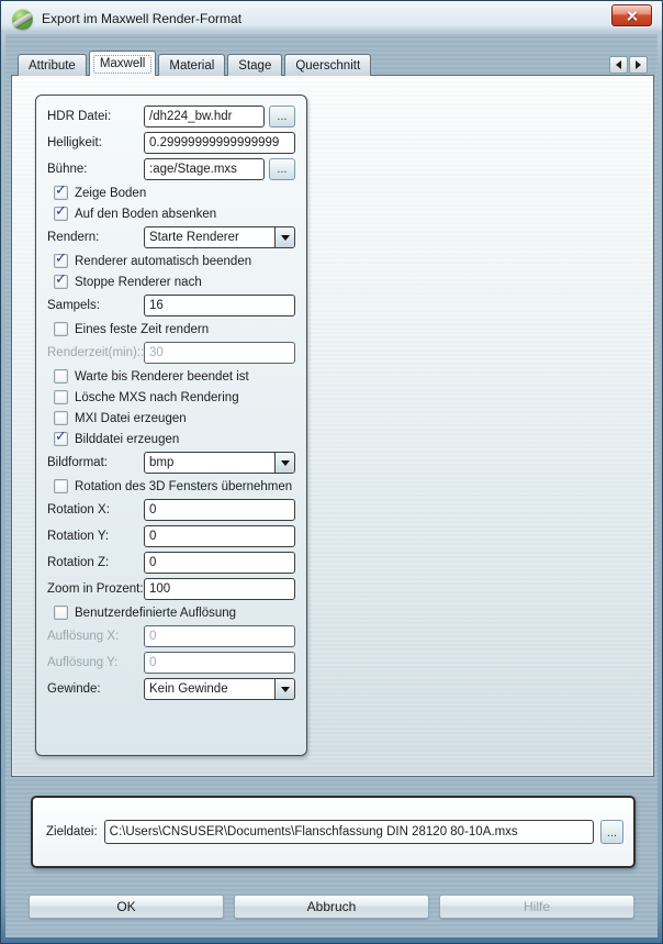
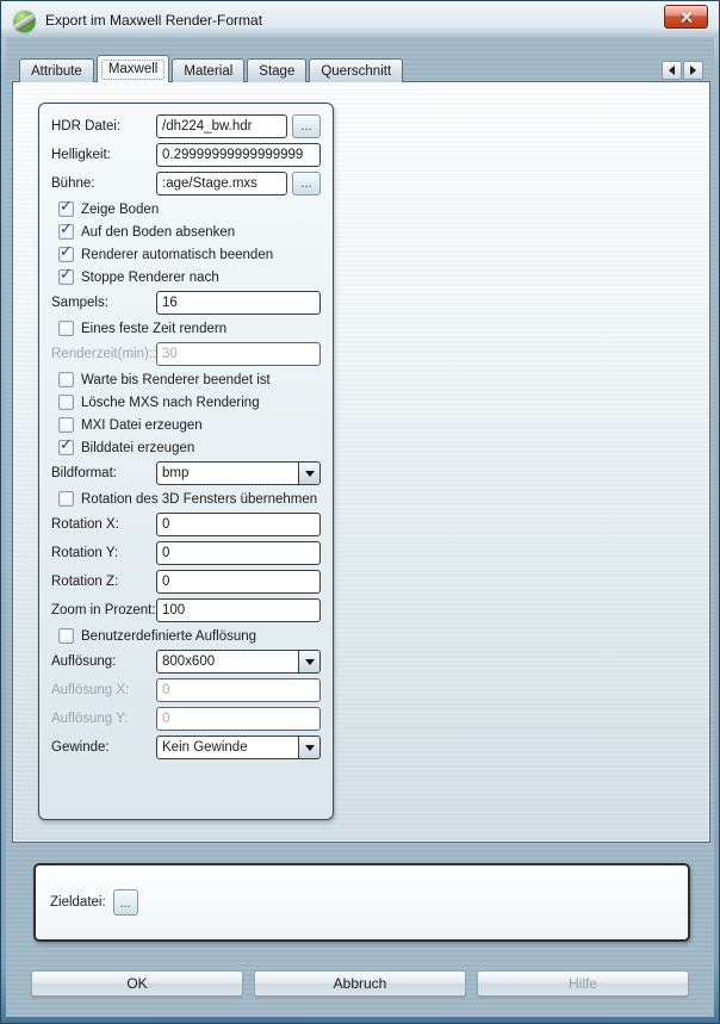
  Export im Maxwell Render-Format
  Attribute
  Maxwell
  Material
  Stage
  Querschnitt
  HDR Datei:
  /dh224_bw.hdr
  ...
  Helligkeit:
  0.29999999999999999
  Bühne:
  :age/Stage.mxs
  ...
  ✓
  Zeige Boden
  ✓
  Auf den Boden absenken
- Rendern:
- Starte Renderer
  ✓
  Renderer automatisch beenden
  ✓
  Stoppe Renderer nach
  Sampels:
  16
  Eines feste Zeit rendern
  Renderzeit(min)::
  30
  Warte bis Renderer beendet ist
  Lösche MXS nach Rendering
  MXI Datei erzeugen
  ✓
  Bilddatei erzeugen
  Bildformat:
  bmp
  Rotation des 3D Fensters übernehmen
  Rotation X:
  0
  Rotation Y:
  0
  Rotation Z:
  0
  Zoom in Prozent:
  100
  Benutzerdefinierte Auflösung
+ Auflösung:
+ 800x600
  Auflösung X:
  0
  Auflösung Y:
  0
  Gewinde:
  Kein Gewinde
  Zieldatei:
- C:\Users\CNSUSER\Documents\Flanschfassung DIN 28120 80-10A.mxs
  ...
  OK
  Abbruch
  Hilfe
